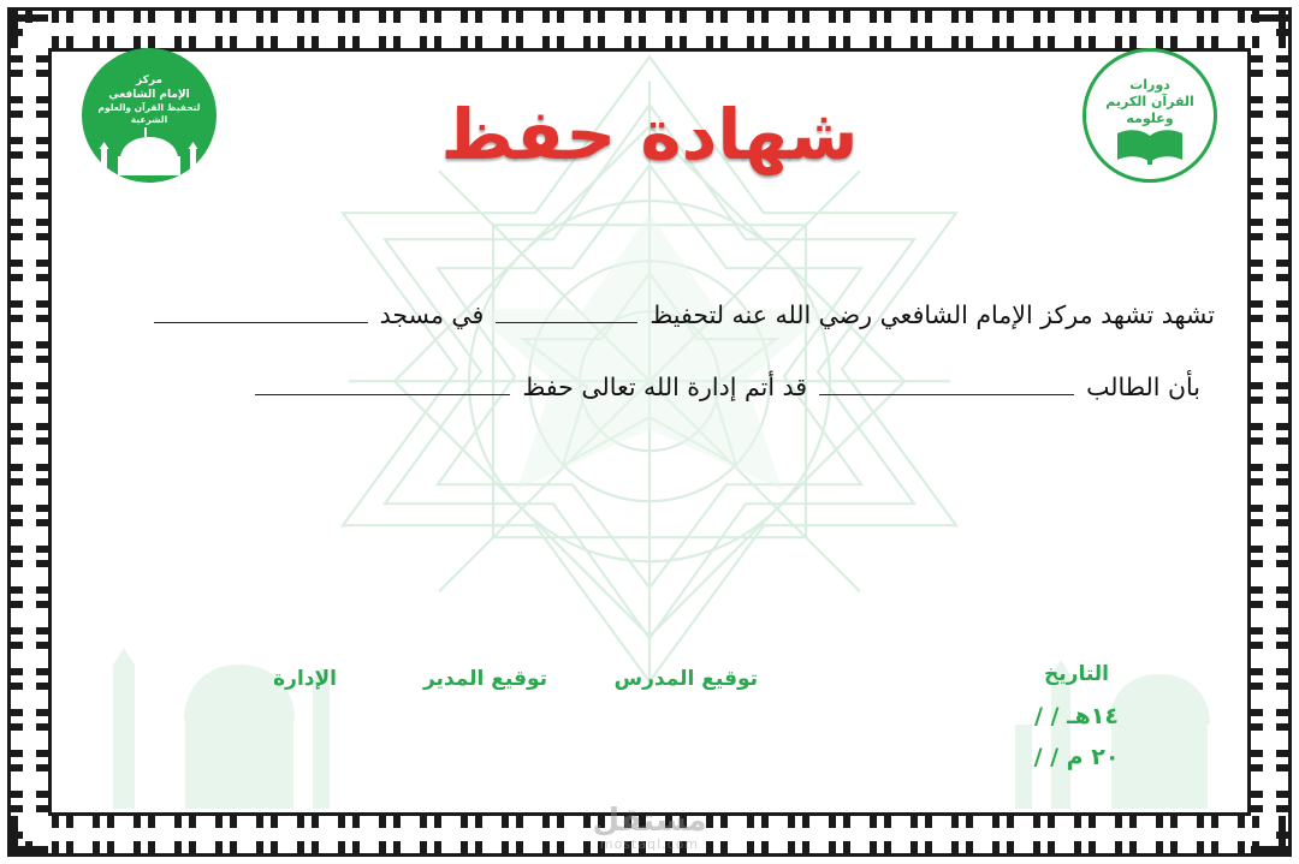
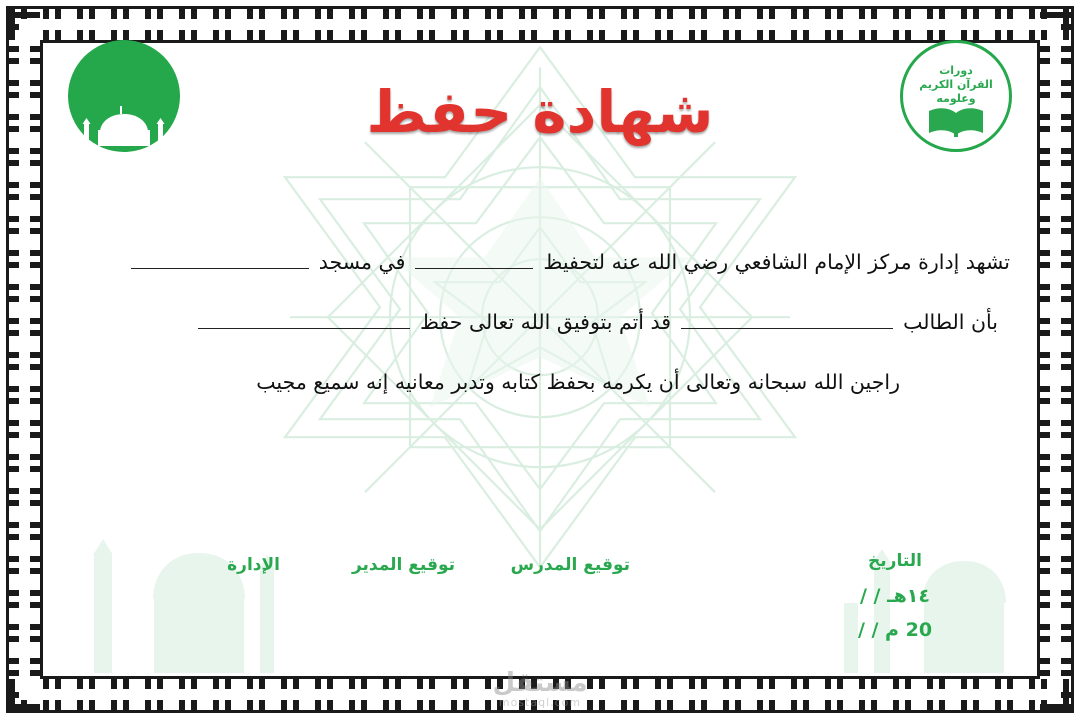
- مركز
- الإمام الشافعي
- لتحفيظ القرآن والعلوم الشرعية
  دورات
  القرآن الكريم
  وعلومه
  شهادة حفظ
- تشهد تشهد مركز الإمام الشافعي رضي الله عنه لتحفيظ
+ تشهد إدارة مركز الإمام الشافعي رضي الله عنه لتحفيظ
  في مسجد
  بأن الطالب
- قد أتم إدارة الله تعالى حفظ
+ قد أتم بتوفيق الله تعالى حفظ
+ راجين الله سبحانه وتعالى أن يكرمه بحفظ كتابه وتدبر معانيه إنه سميع مجيب
  الإدارة
  توقيع المدير
  توقيع المدرس
  التاريخ
  ١٤هـ / /
- ٢٠ م / /
+ 20 م / /
  مستقل
  mostaql.com
